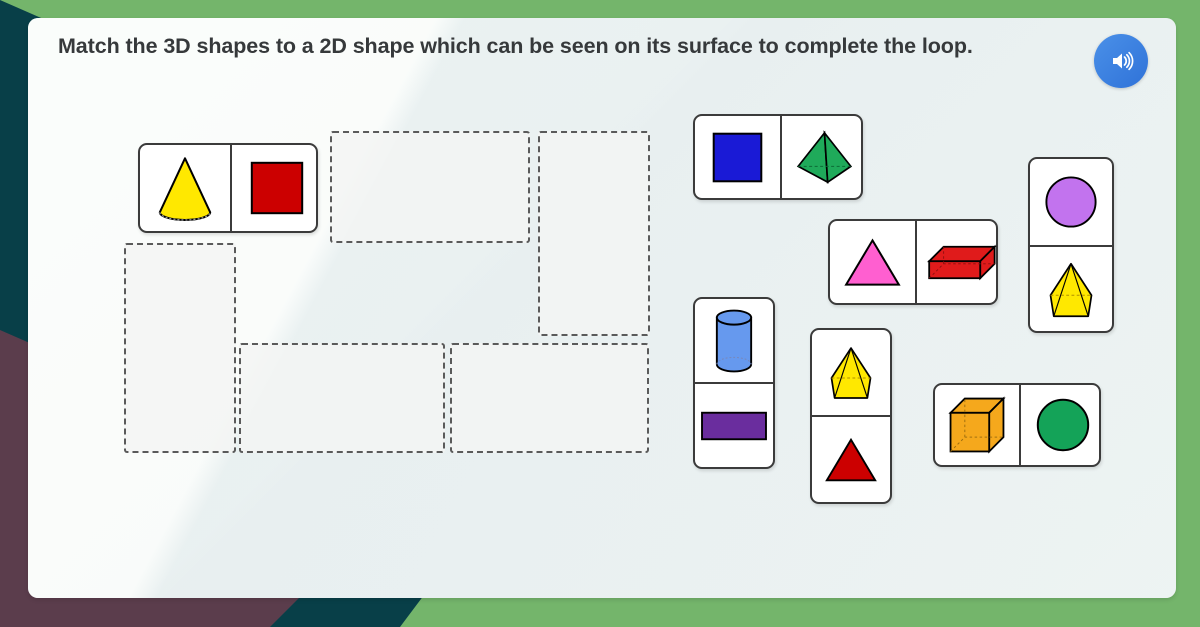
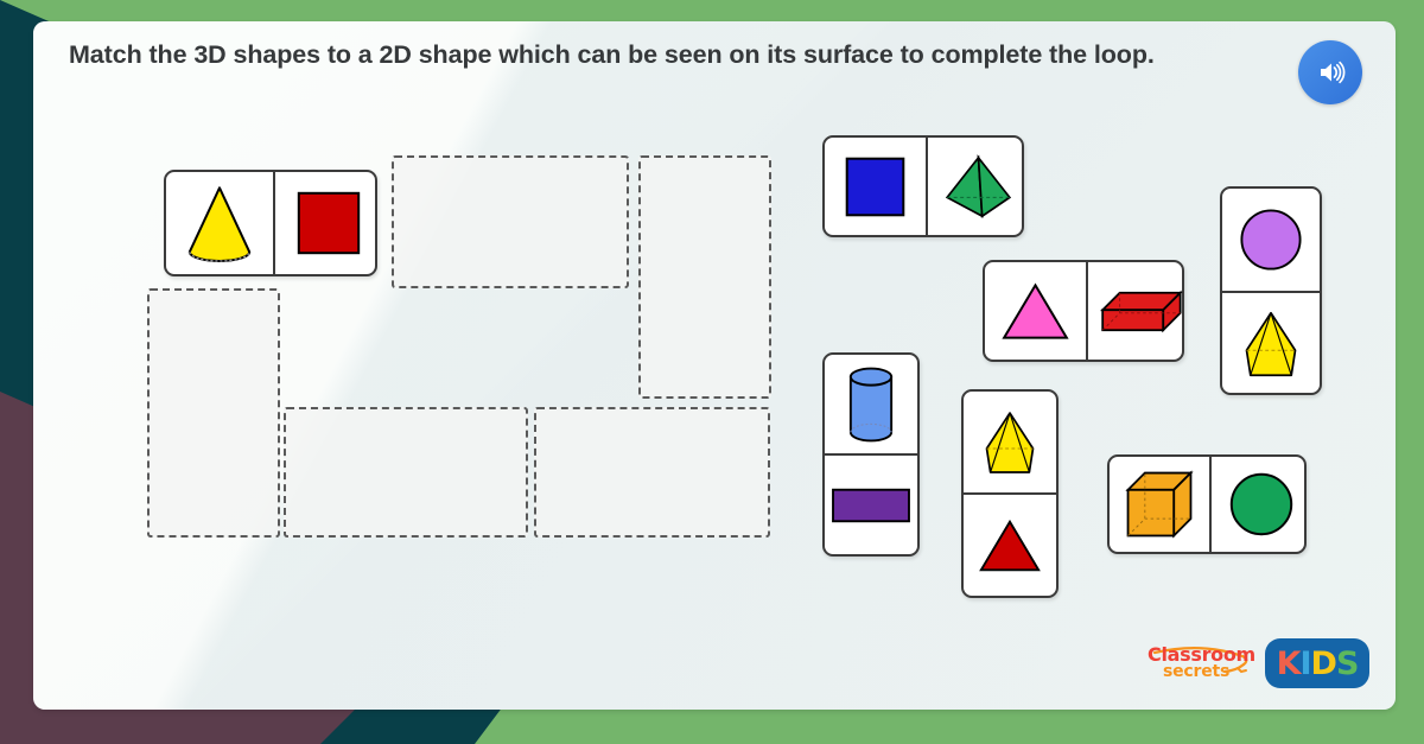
  Match the 3D shapes to a 2D shape which can be seen on its surface to complete the loop.
+ Classroom
+ secrets
+ K
+ I
+ D
+ S
